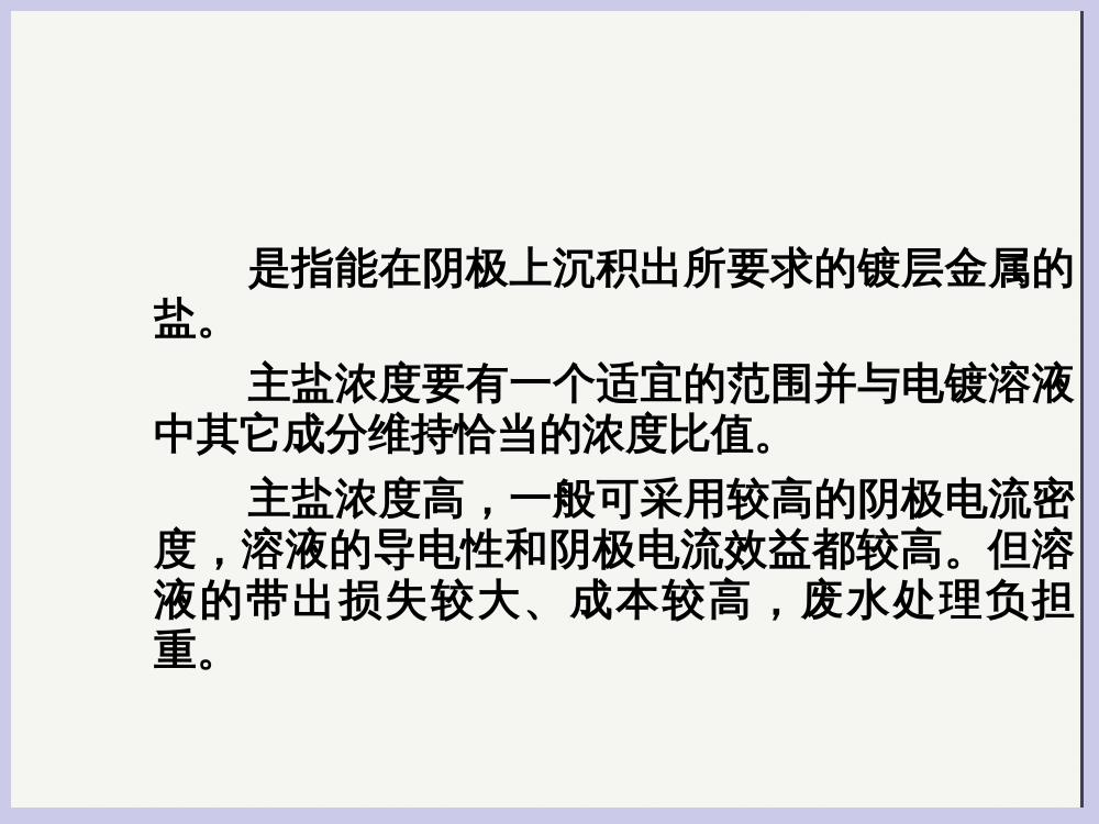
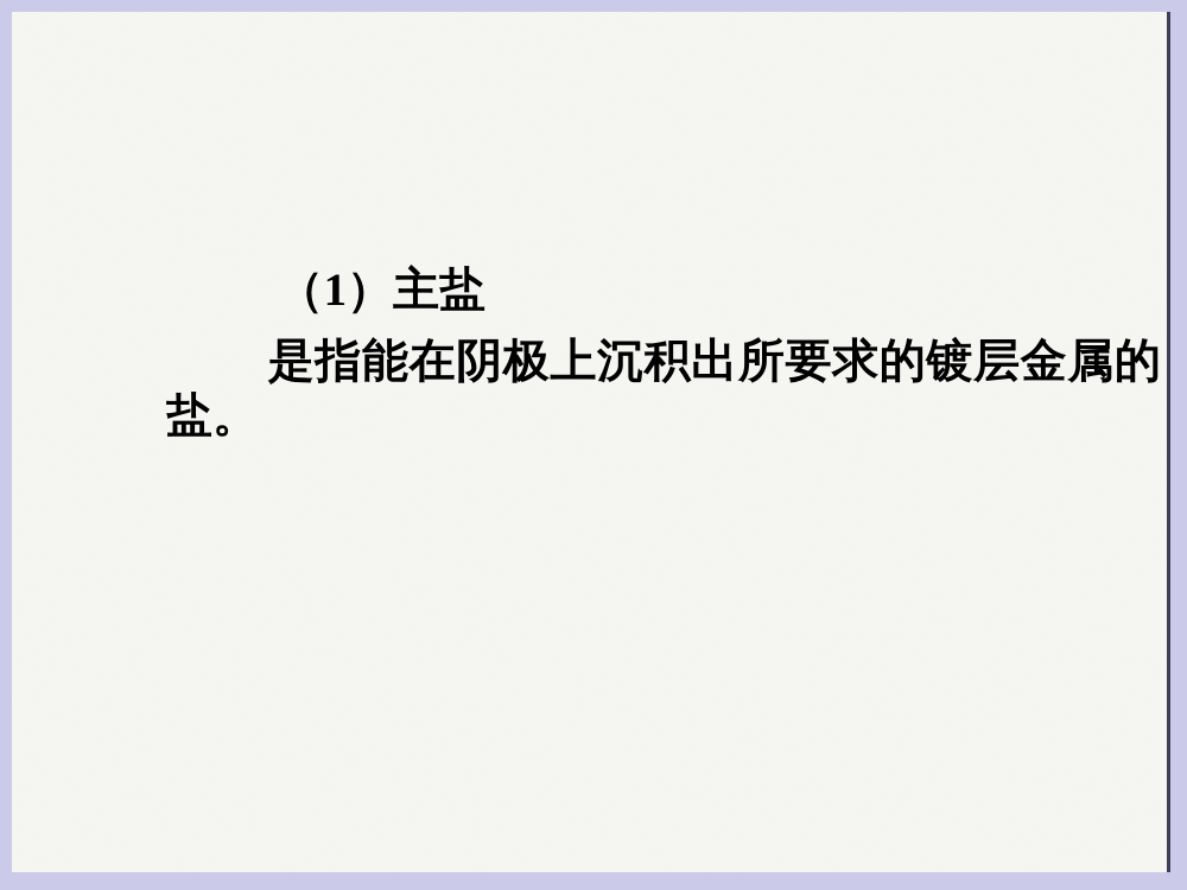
+ （1）主盐
  是指能在阴极上沉积出所要求的镀层金属的盐。
- 主盐浓度要有一个适宜的范围并与电镀溶液中其它成分维持恰当的浓度比值。
- 主盐浓度高，一般可采用较高的阴极电流密度，溶液的导电性和阴极电流效益都较高。但溶液的带出损失较大、成本较高，废水处理负担重。
